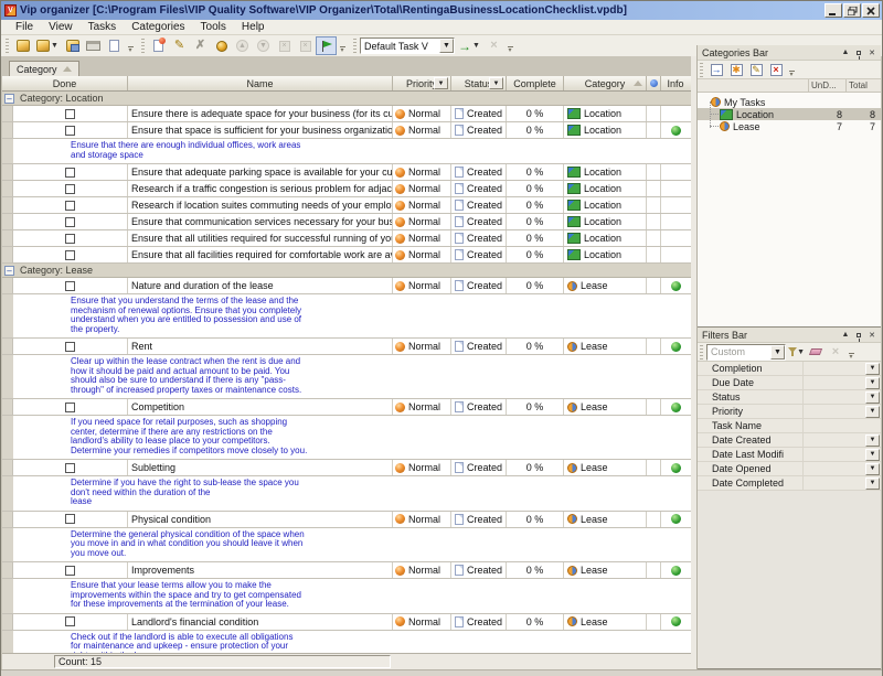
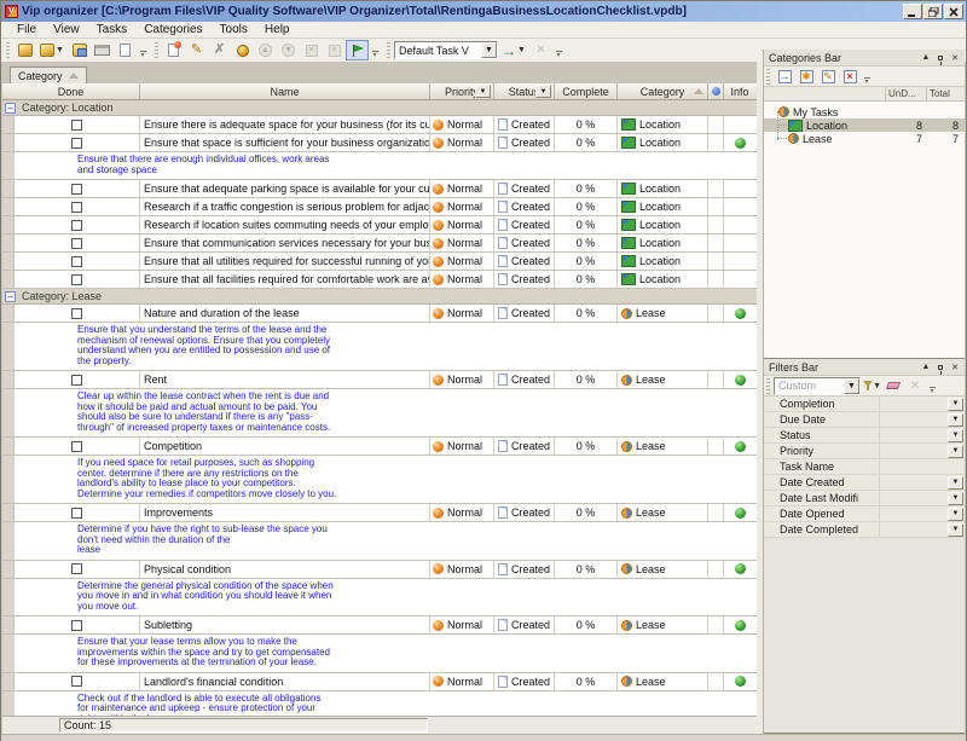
  Vip organizer [C:\Program Files\VIP Quality Software\VIP Organizer\Total\RentingaBusinessLocationChecklist.vpdb]
  File
  View
  Tasks
  Categories
  Tools
  Help
  ✎
  ✗
  Default Task V
  →
  ×
  Category
  Done
  Name
  Priorit
  Statu
  Complete
  Category
  Info
  –
  Category: Location
  Normal
  Created
  0 %
  Location
  Ensure that space is sufficient for your business organizatio
  Normal
  Created
  0 %
  Location
  Ensure that there are enough individual offices, work areas
  and storage space
  Ensure that adequate parking space is available for your cu
  Normal
  Created
  0 %
  Location
  Research if a traffic congestion is serious problem for adjac
  Normal
  Created
  0 %
  Location
  Research if location suites commuting needs of your emplo
  Normal
  Created
  0 %
  Location
  Ensure that communication services necessary for your bus
  Normal
  Created
  0 %
  Location
  Ensure that all utilities required for successful running of yo
  Normal
  Created
  0 %
  Location
  Ensure that all facilities required for comfortable work are av
  Normal
  Created
  0 %
  Location
  –
  Category: Lease
  Nature and duration of the lease
  Normal
  Created
  0 %
  Lease
  Ensure that you understand the terms of the lease and the
  mechanism of renewal options. Ensure that you completely
  understand when you are entitled to possession and use of
  the property.
  Rent
  Normal
  Created
  0 %
  Lease
  Clear up within the lease contract when the rent is due and
  how it should be paid and actual amount to be paid. You
  should also be sure to understand if there is any "pass-
  through" of increased property taxes or maintenance costs.
  Competition
  Normal
  Created
  0 %
  Lease
  If you need space for retail purposes, such as shopping
  center, determine if there are any restrictions on the
  landlord's ability to lease place to your competitors.
  Determine your remedies if competitors move closely to you.
- Subletting
+ Improvements
  Normal
  Created
  0 %
  Lease
  Determine if you have the right to sub-lease the space you
  don't need within the duration of the
  lease
  Physical condition
  Normal
  Created
  0 %
  Lease
  Determine the general physical condition of the space when
  you move in and in what condition you should leave it when
  you move out.
- Improvements
+ Subletting
  Normal
  Created
  0 %
  Lease
  Ensure that your lease terms allow you to make the
  improvements within the space and try to get compensated
  for these improvements at the termination of your lease.
  Landlord's financial condition
  Normal
  Created
  0 %
  Lease
  Check out if the landlord is able to execute all obligations
  for maintenance and upkeep - ensure protection of your
  Count: 15
  Categories Bar
  →
  ✱
  ✎
  ×
  UnD...
  Total
  My Tasks
  Location
  8
  8
  Lease
  7
  7
  Filters Bar
  Custom
  ×
  Completion
  Due Date
  Status
  Priority
  Task Name
  Date Created
  Date Last Modifi
  Date Opened
  Date Completed
